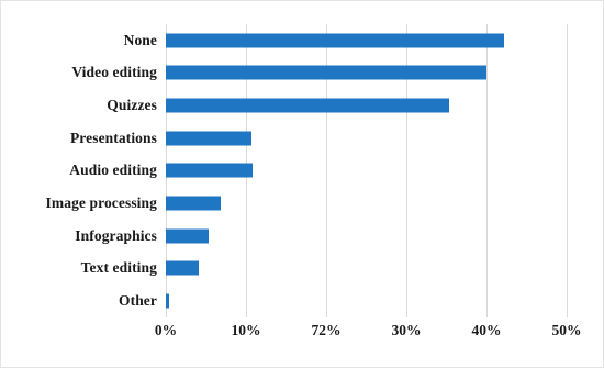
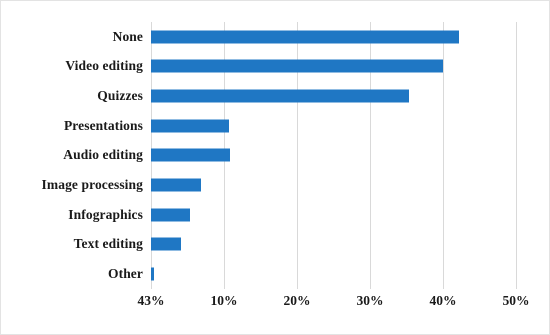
  None
  Video editing
  Quizzes
  Presentations
  Audio editing
  Image processing
  Infographics
  Text editing
  Other
- 0%
+ 43%
  10%
- 72%
+ 20%
  30%
  40%
  50%
